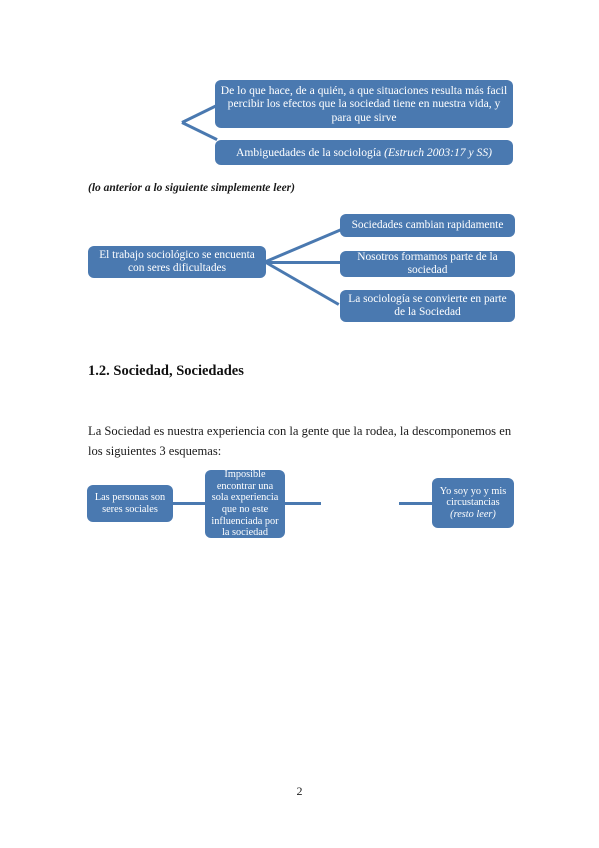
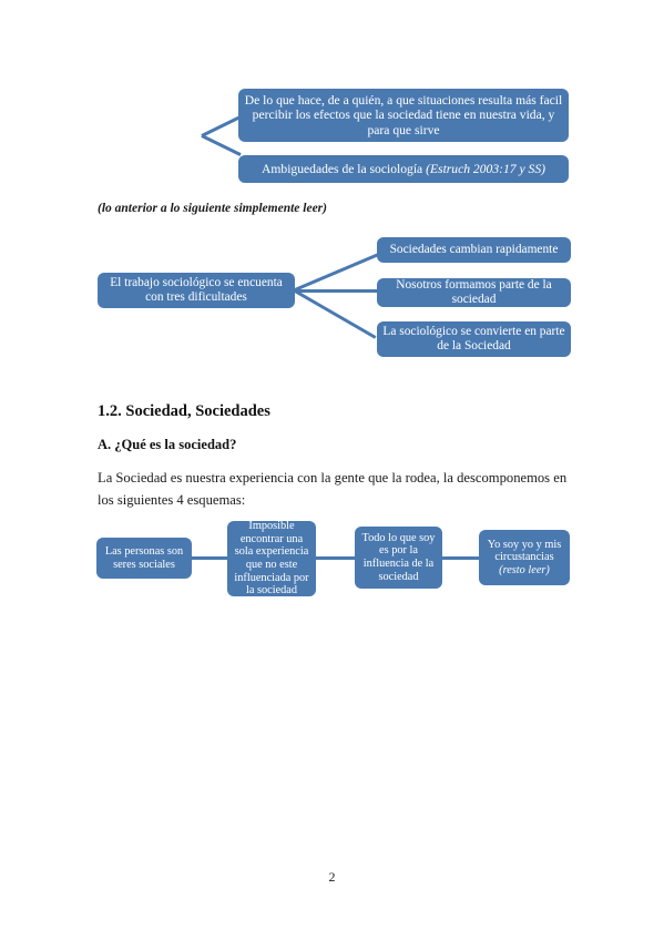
  De lo que hace, de a quién, a que situaciones resulta más facil percibir los efectos que la sociedad tiene en nuestra vida, y para que sirve
  Ambiguedades de la sociología (Estruch 2003:17 y SS)
  (lo anterior a lo siguiente simplemente leer)
- El trabajo sociológico se encuenta con seres dificultades
+ El trabajo sociológico se encuenta con tres dificultades
  Sociedades cambian rapidamente
  Nosotros formamos parte de la sociedad
- La sociología se convierte en parte de la Sociedad
+ La sociológico se convierte en parte de la Sociedad
  1.2. Sociedad, Sociedades
+ A. ¿Qué es la sociedad?
- La Sociedad es nuestra experiencia con la gente que la rodea, la descomponemos en los siguientes 3 esquemas:
+ La Sociedad es nuestra experiencia con la gente que la rodea, la descomponemos en los siguientes 4 esquemas:
  Las personas son seres sociales
  Imposible encontrar una sola experiencia que no este influenciada por la sociedad
+ Todo lo que soy es por la influencia de la sociedad
  Yo soy yo y mis circustancias
  (resto leer)
  2
